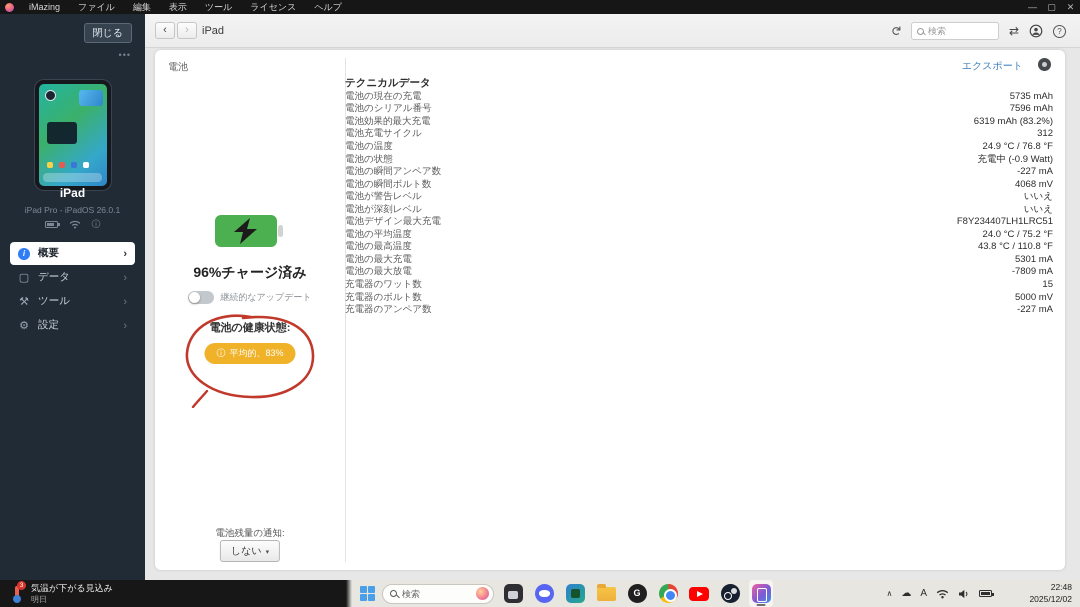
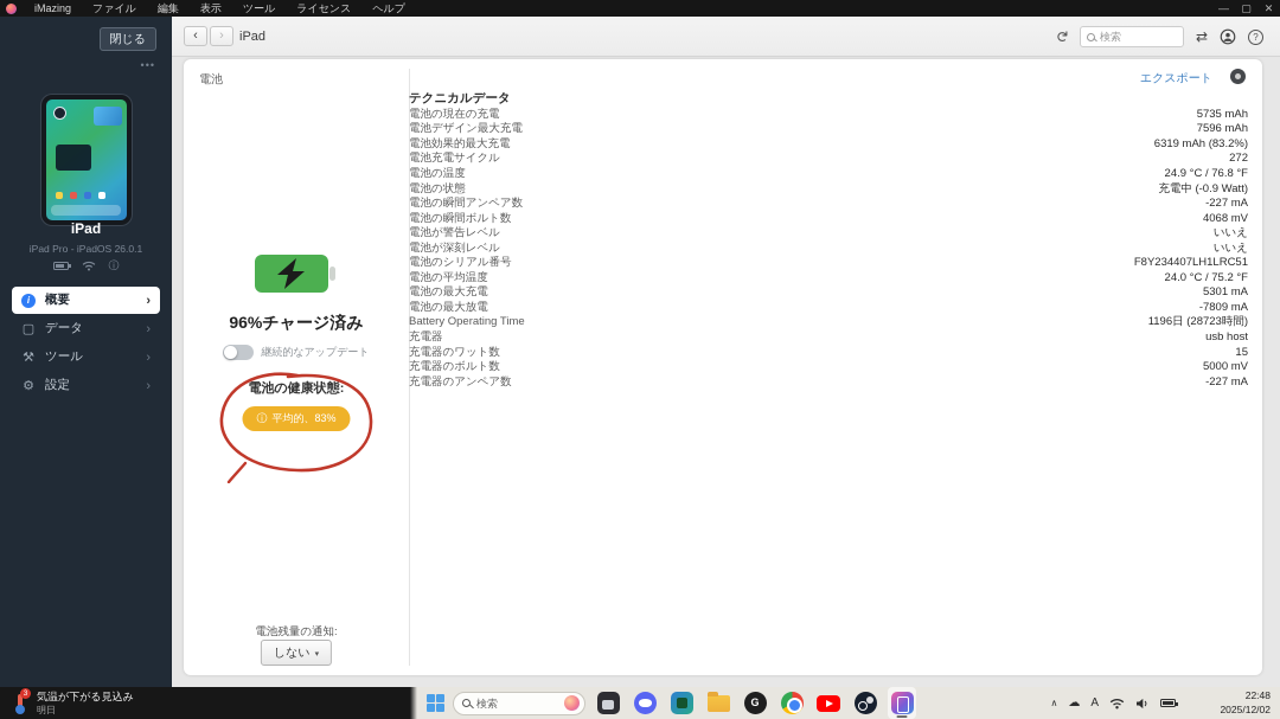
  iMazing
  ファイル
  編集
  表示
  ツール
  ライセンス
  ヘルプ
  —
  ▢
  ✕
  閉じる
  •••
  iPad
  iPad Pro - iPadOS 26.0.1
  ⓘ
  i
  概要
  ›
  ▢
  データ
  ›
  ⚒
  ツール
  ›
  ⚙
  設定
  ›
  ‹
  ›
  iPad
  検索
  ⇄
  ?
  電池
  エクスポート
  96%チャージ済み
  継続的なアップデート
  電池の健康状態:
  ⓘ
  平均的、83%
  電池残量の通知:
  しない
  テクニカルデータ
  電池の現在の充電
  5735 mAh
- 電池のシリアル番号
+ 電池デザイン最大充電
  7596 mAh
  電池効果的最大充電
  6319 mAh (83.2%)
  電池充電サイクル
- 312
+ 272
  電池の温度
  24.9 °C / 76.8 °F
  電池の状態
  充電中 (-0.9 Watt)
  電池の瞬間アンペア数
  -227 mA
  電池の瞬間ボルト数
  4068 mV
  電池が警告レベル
  いいえ
  電池が深刻レベル
  いいえ
- 電池デザイン最大充電
+ 電池のシリアル番号
  F8Y234407LH1LRC51
  電池の平均温度
  24.0 °C / 75.2 °F
- 電池の最高温度
- 43.8 °C / 110.8 °F
  電池の最大充電
  5301 mA
  電池の最大放電
  -7809 mA
+ Battery Operating Time
+ 1196日 (28723時間)
+ 充電器
+ usb host
  充電器のワット数
  15
  充電器のボルト数
  5000 mV
  充電器のアンペア数
  -227 mA
  気温が下がる見込み
  明日
  検索
  G
  ∧
  ☁
  A
  22:48
  2025/12/02
